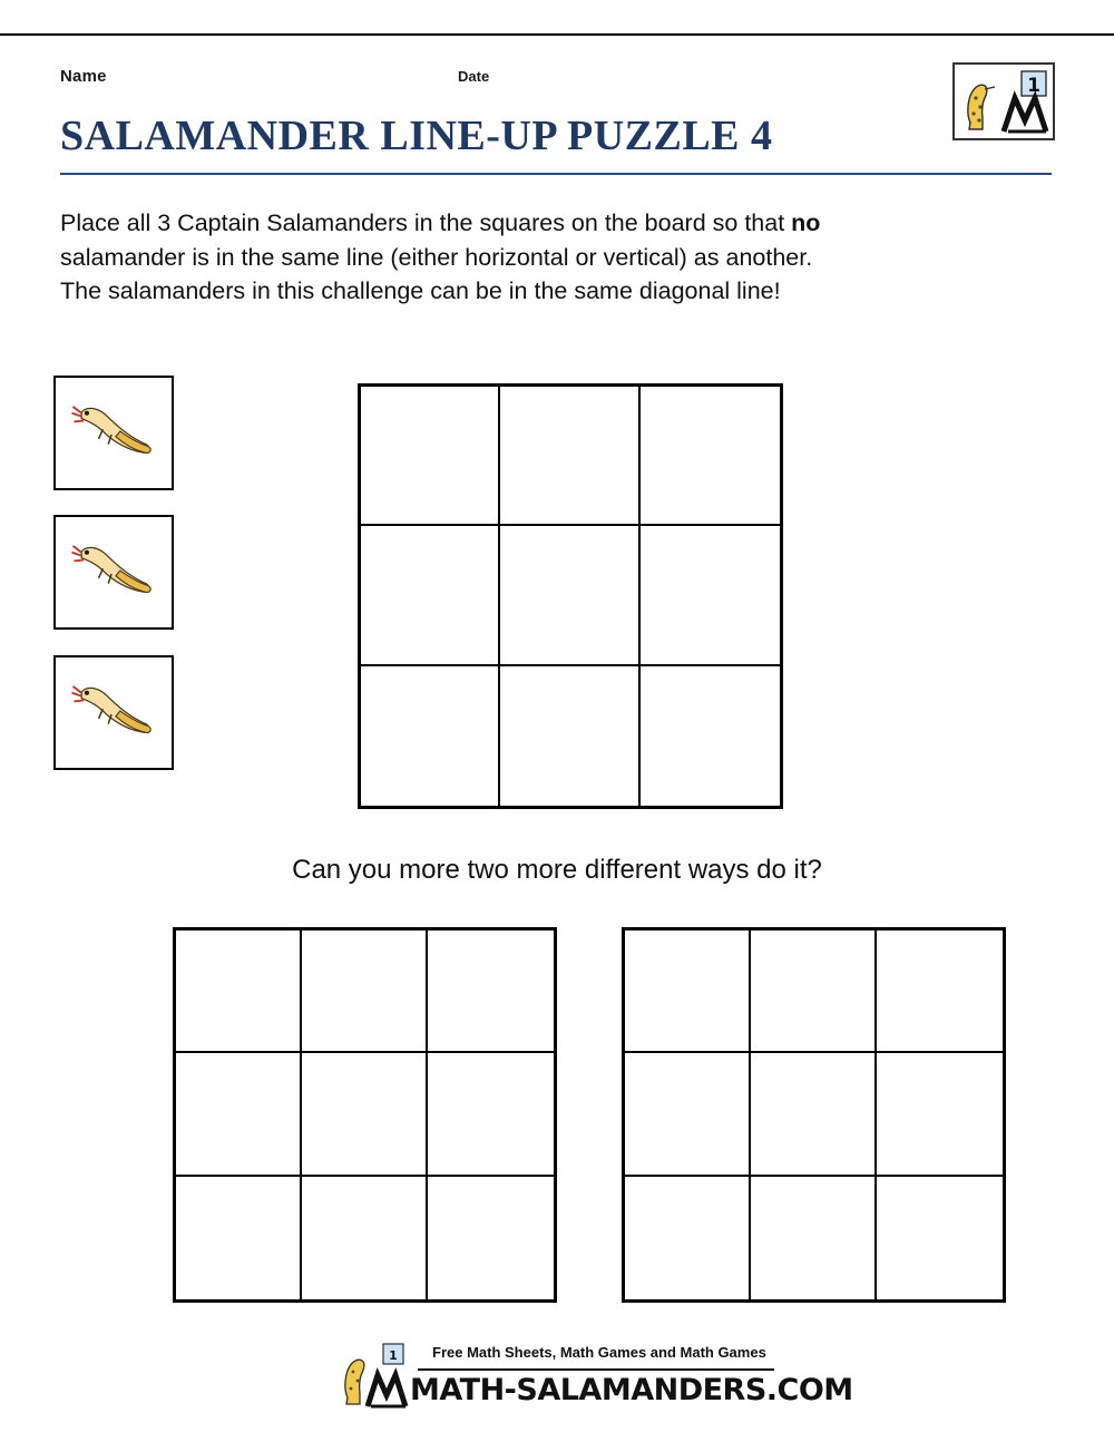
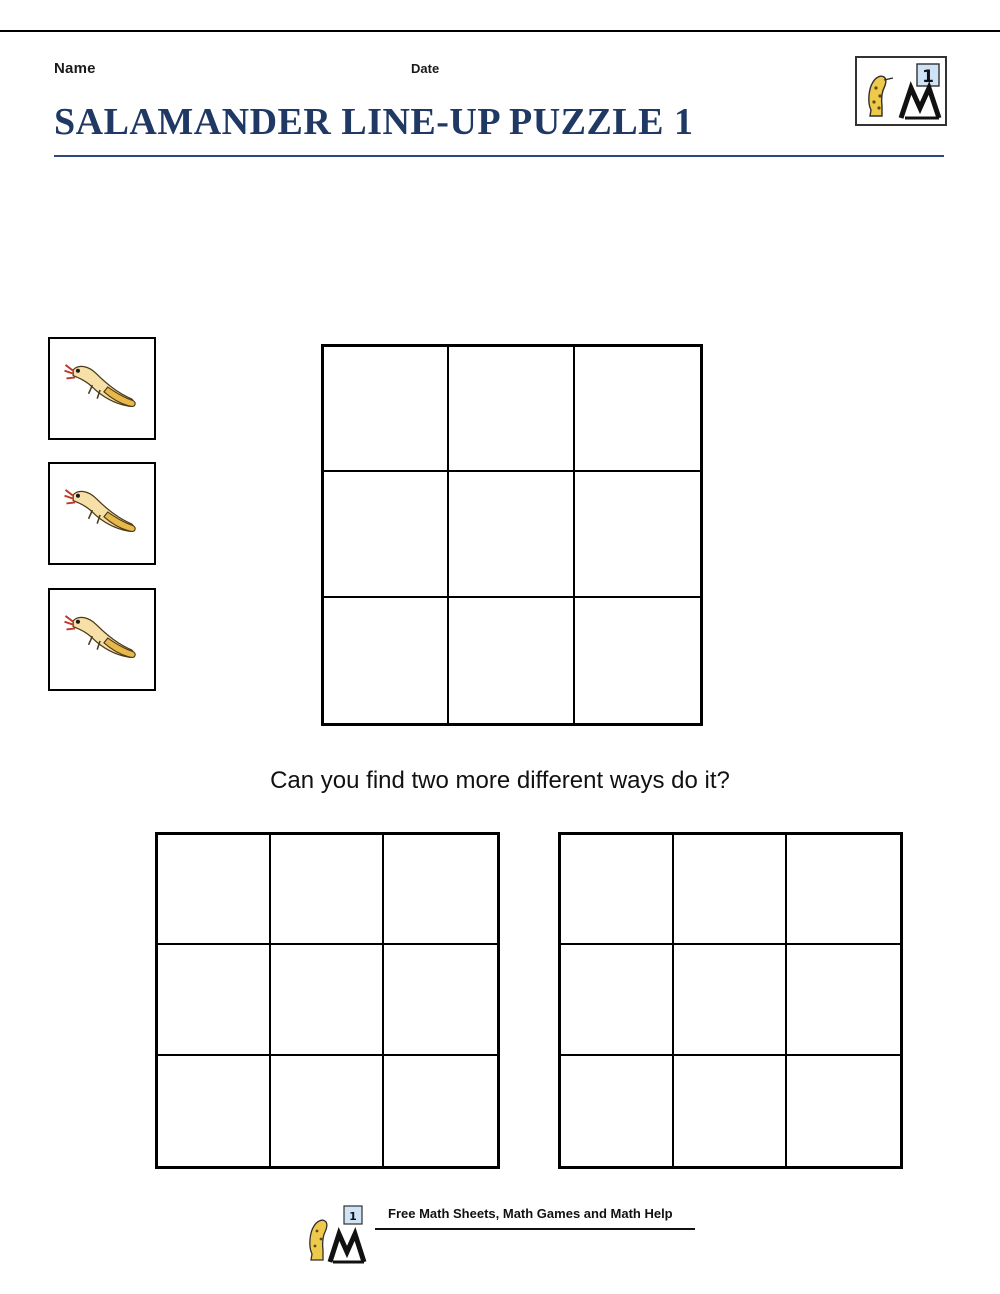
  Name
  Date
- SALAMANDER LINE-UP PUZZLE 4
+ SALAMANDER LINE-UP PUZZLE 1
  1
- Place all 3 Captain Salamanders in the squares on the board so that no
- salamander is in the same line (either horizontal or vertical) as another.
- The salamanders in this challenge can be in the same diagonal line!
- Can you more two more different ways do it?
+ Can you find two more different ways do it?
  1
- Free Math Sheets, Math Games and Math Games
+ Free Math Sheets, Math Games and Math Help
- MATH-SALAMANDERS.COM
